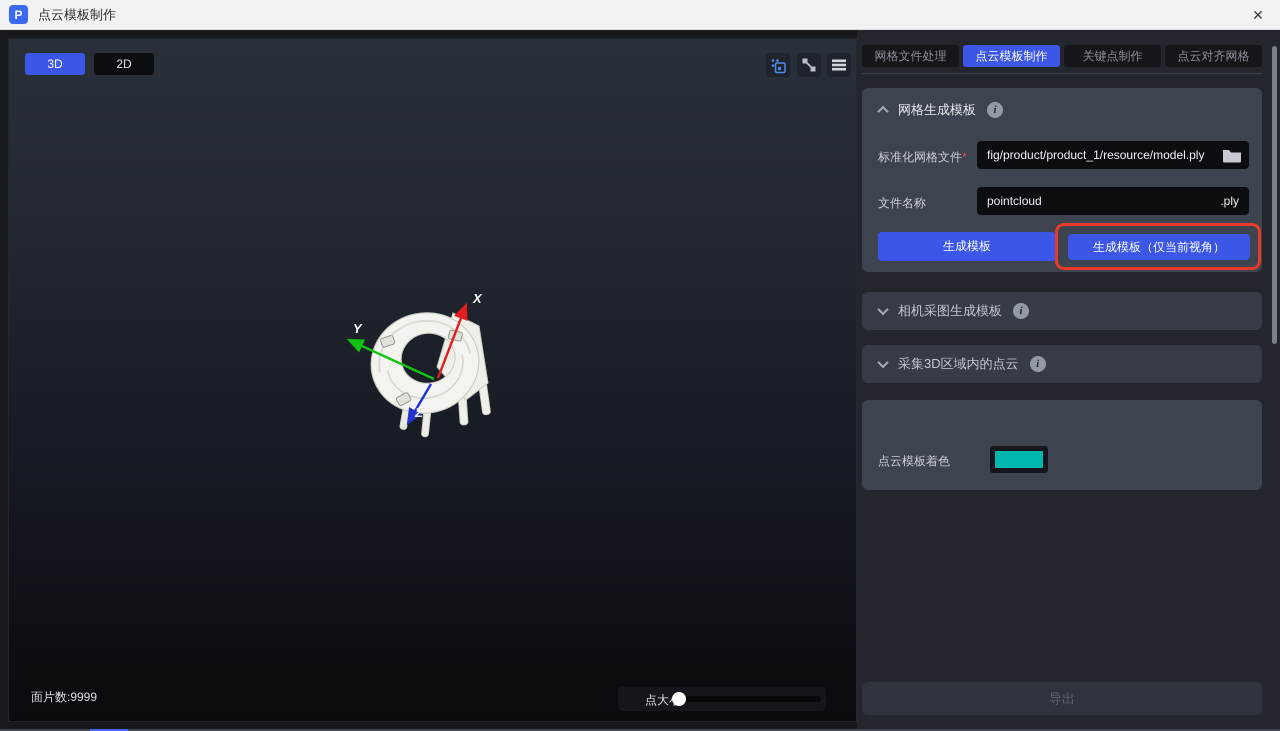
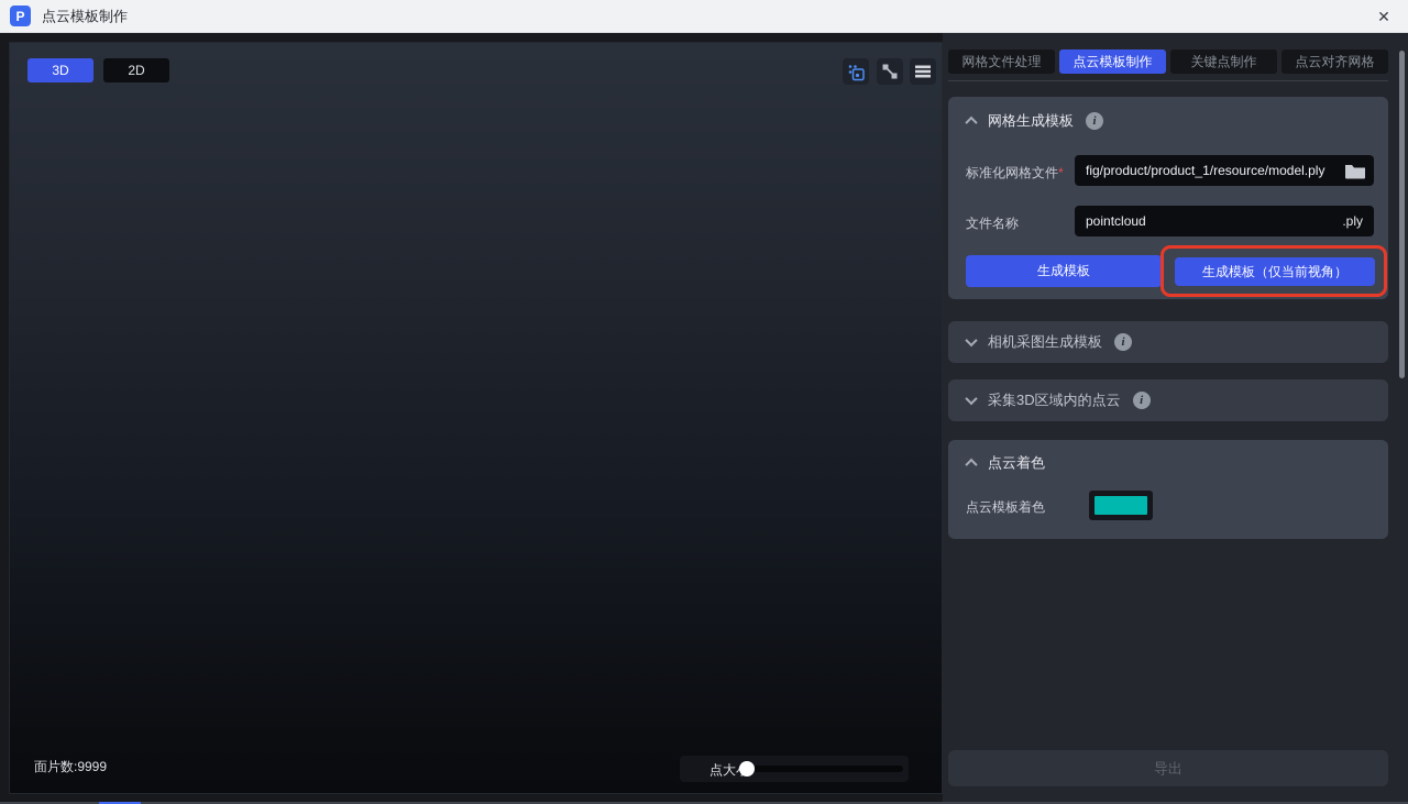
  P
  点云模板制作
  ✕
  3D
  2D
- X
- Y
- Z
  面片数:9999
  网格文件处理
  点云模板制作
  关键点制作
  点云对齐网格
  网格生成模板
  i
  标准化网格文件*
  fig/product/product_1/resource/model.ply
  文件名称
  pointcloud
  .ply
  生成模板
  生成模板（仅当前视角）
  相机采图生成模板
  i
  采集3D区域内的点云
  i
+ 点云着色
  点云模板着色
  导出
